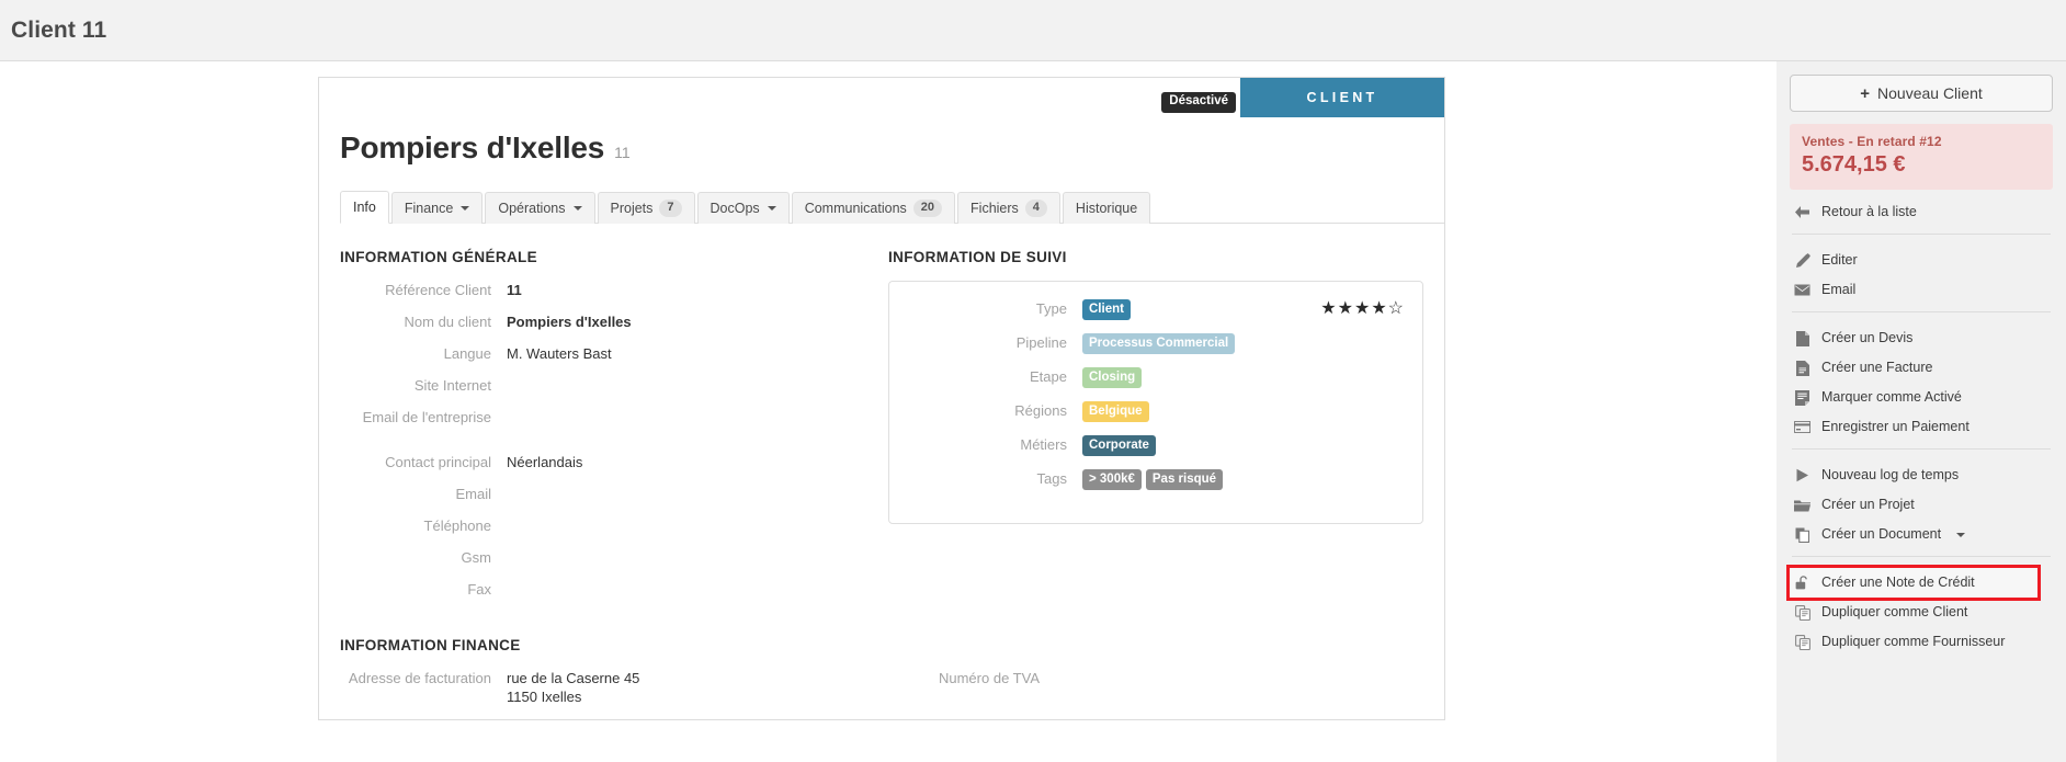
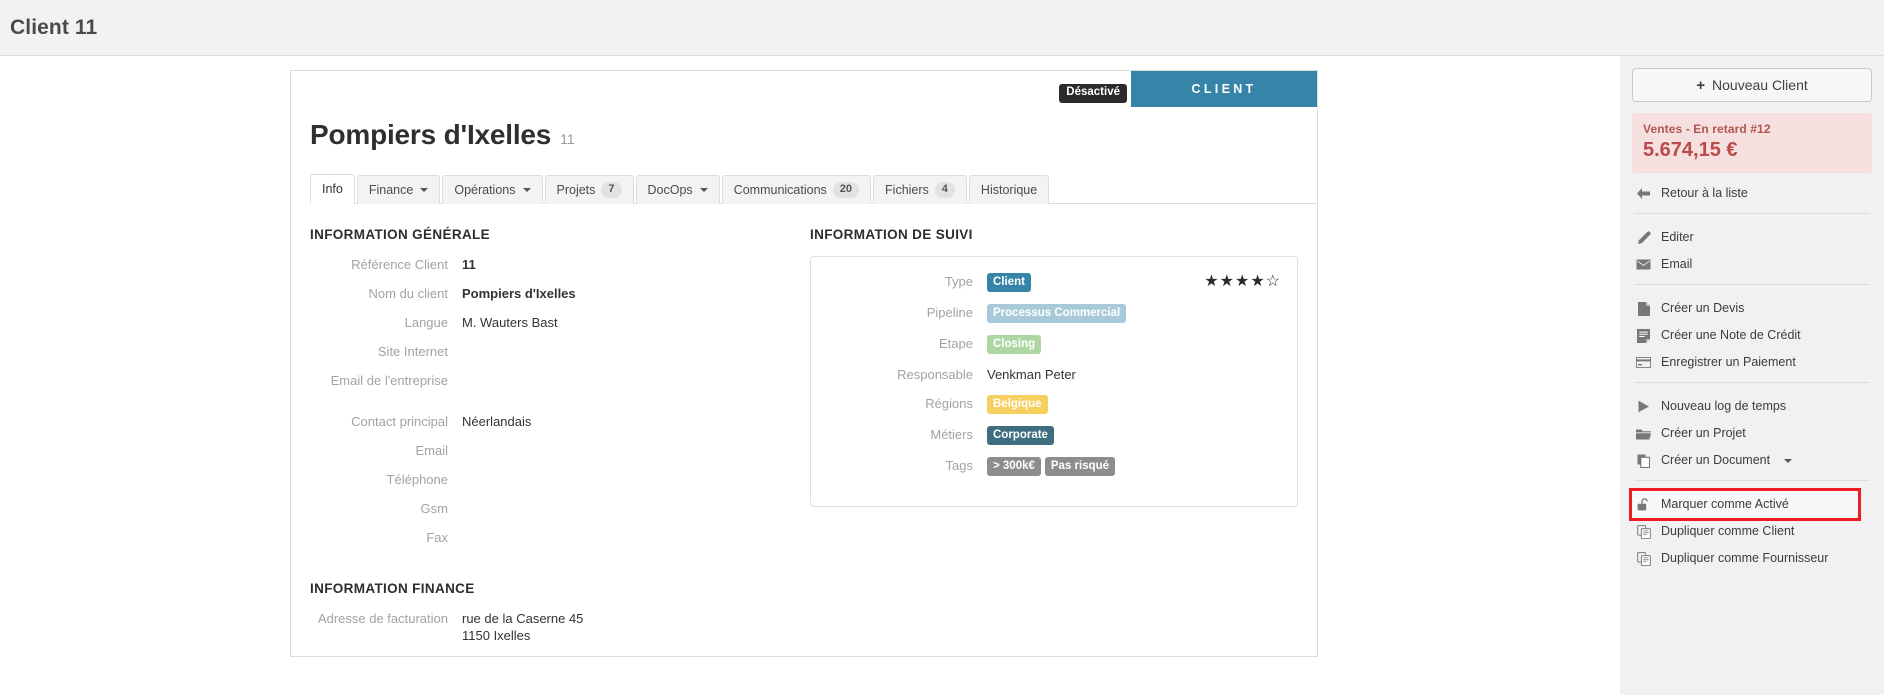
  Client 11
  Désactivé
  CLIENT
  Pompiers d'Ixelles
  11
  Info
  Finance
  Opérations
  Projets
  7
  DocOps
  Communications
  20
  Fichiers
  4
  Historique
  INFORMATION GÉNÉRALE
  Référence Client
  11
  Nom du client
  Pompiers d'Ixelles
  Langue
  M. Wauters Bast
  Site Internet
  Email de l'entreprise
  Contact principal
  Néerlandais
  Email
  Téléphone
  Gsm
  Fax
  INFORMATION DE SUIVI
  ★★★★☆
  Type
  Client
  Pipeline
  Processus Commercial
  Etape
  Closing
+ Responsable
+ Venkman Peter
  Régions
  Belgique
  Métiers
  Corporate
  Tags
  > 300k€ Pas risqué
  INFORMATION FINANCE
  Adresse de facturation
  rue de la Caserne 45
  1150 Ixelles
- Numéro de TVA
  +
  Nouveau Client
  Ventes - En retard #12
  5.674,15 €
  Retour à la liste
  Editer
  Email
  Créer un Devis
- Créer une Facture
- Marquer comme Activé
+ Créer une Note de Crédit
  Enregistrer un Paiement
  Nouveau log de temps
  Créer un Projet
  Créer un Document
- Créer une Note de Crédit
+ Marquer comme Activé
  Dupliquer comme Client
  Dupliquer comme Fournisseur
